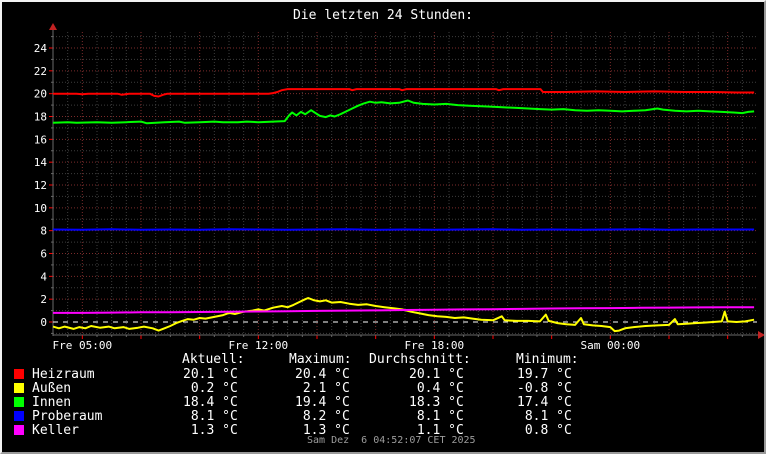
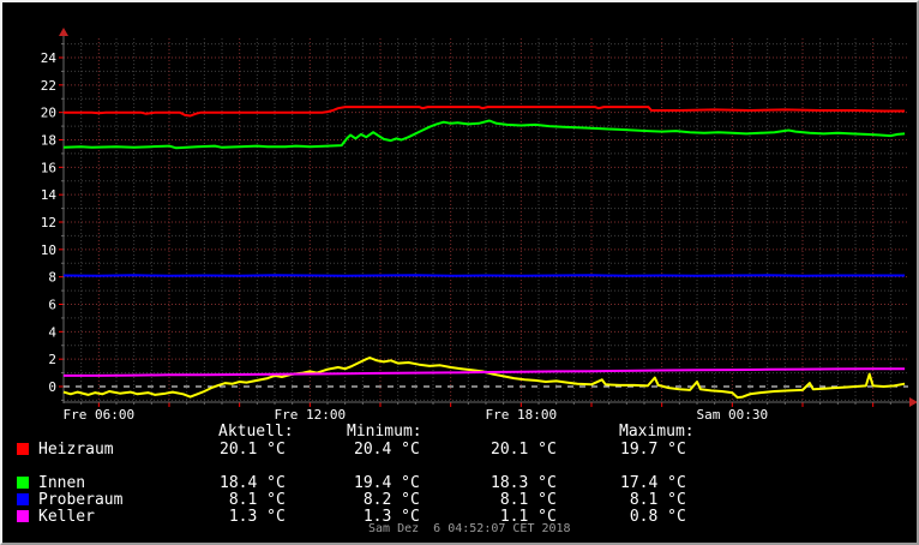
- Die letzten 24 Stunden:
  0
  2
  4
  6
  8
  10
  12
  14
  16
  18
  20
  22
  24
- Fre 05:00
+ Fre 06:00
  Fre 12:00
  Fre 18:00
- Sam 00:00
+ Sam 00:30
  Aktuell:
- Maximum:
+ Minimum:
- Durchschnitt:
- Minimum:
+ Maximum:
  Heizraum
  20.1 °C
  20.4 °C
  20.1 °C
  19.7 °C
- Außen
- 0.2 °C
- 2.1 °C
- 0.4 °C
- -0.8 °C
  Innen
  18.4 °C
  19.4 °C
  18.3 °C
  17.4 °C
  Proberaum
  8.1 °C
  8.2 °C
  8.1 °C
  8.1 °C
  Keller
  1.3 °C
  1.3 °C
  1.1 °C
  0.8 °C
- Sam Dez 6 04:52:07 CET 2025
+ Sam Dez 6 04:52:07 CET 2018
